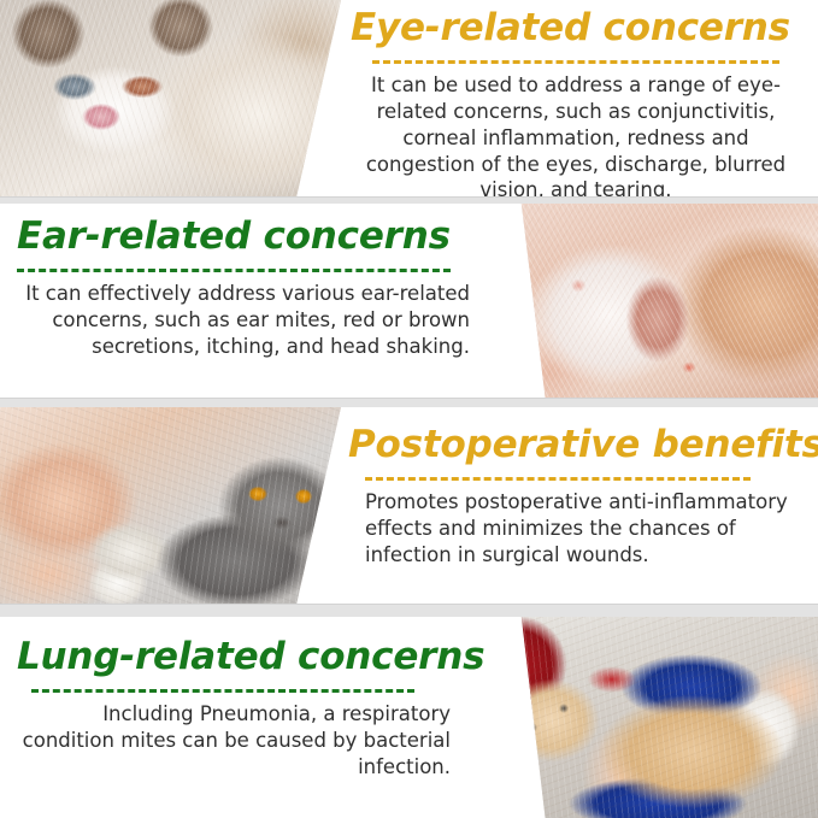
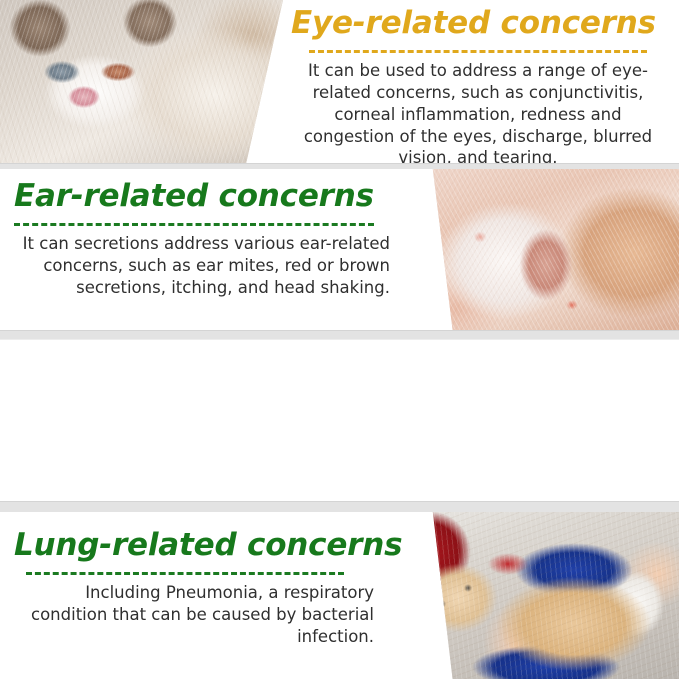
  Eye-related concerns
  It can be used to address a range of eye-related concerns, such as conjunctivitis, corneal inflammation, redness and congestion of the eyes, discharge, blurred vision, and tearing.
  Ear-related concerns
- It can effectively address various ear-related concerns, such as ear mites, red or brown secretions, itching, and head shaking.
+ It can secretions address various ear-related concerns, such as ear mites, red or brown secretions, itching, and head shaking.
- Postoperative benefits
- Promotes postoperative anti-inflammatory effects and minimizes the chances of infection in surgical wounds.
  Lung-related concerns
- Including Pneumonia, a respiratory condition mites can be caused by bacterial infection.
+ Including Pneumonia, a respiratory condition that can be caused by bacterial infection.
